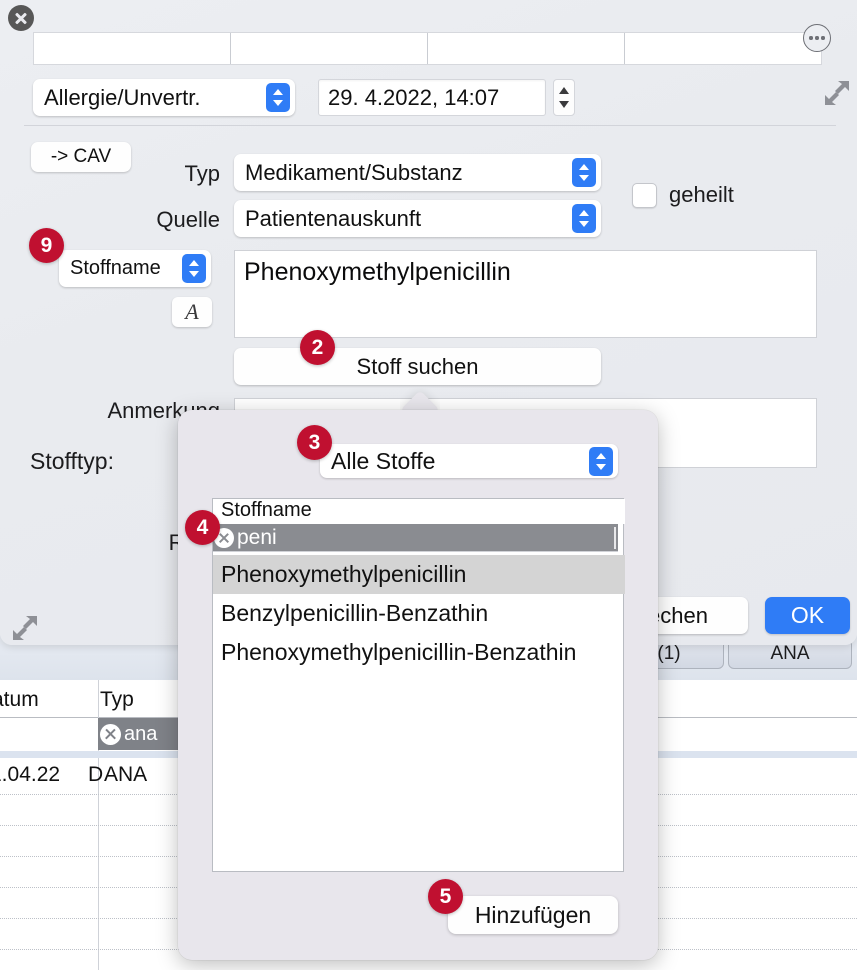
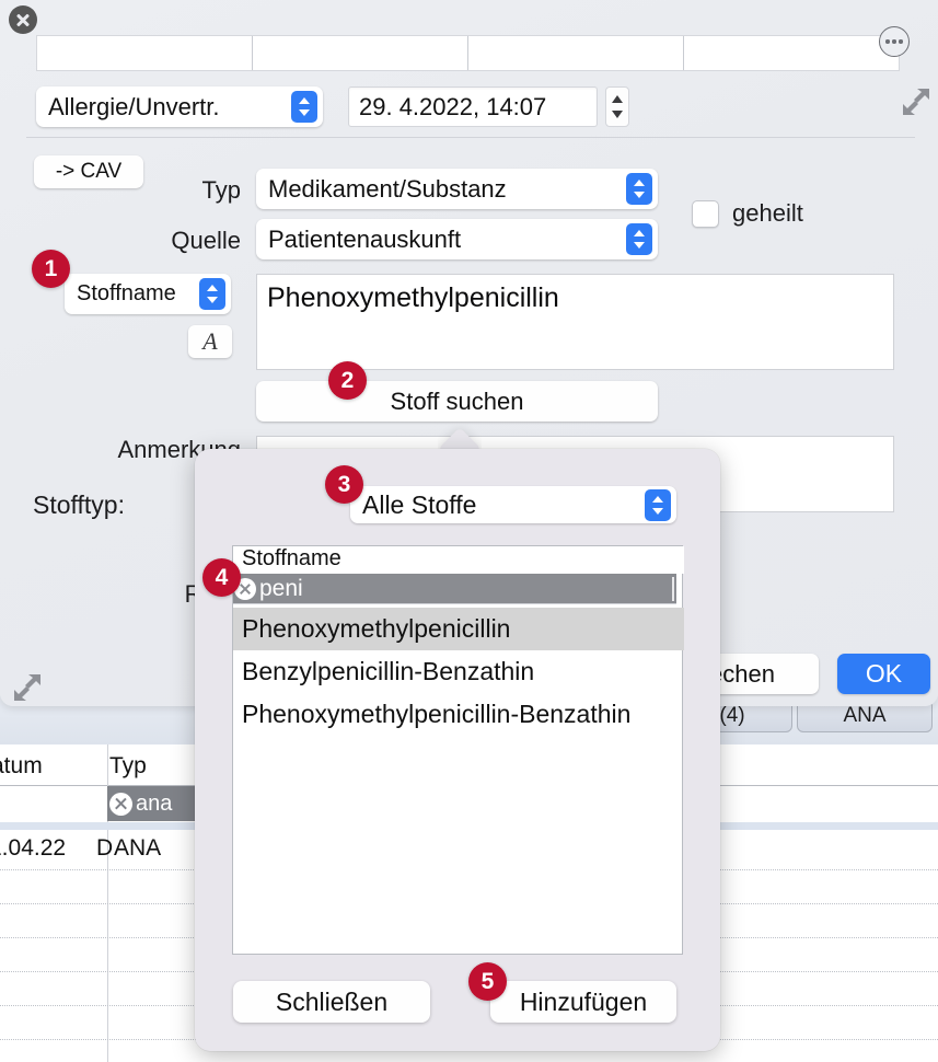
- (1)
+ (4)
  ANA
  tum
  Typ
  ana
  .04.22
  D
  ANA
  Allergie/Unvertr.
  29. 4.2022, 14:07
  -> CAV
  Typ
  Medikament/Substanz
  Quelle
  Patientenauskunft
  geheilt
  Stoffname
  A
  Phenoxymethylpenicillin
  Stoff suchen
  chen
  OK
  Stofftyp:
  Alle Stoffe
  Stoffname
  peni
  Phenoxymethylpenicillin
  Benzylpenicillin-Benzathin
  Phenoxymethylpenicillin-Benzathin
+ Schließen
  Hinzufügen
- 9
+ 1
  2
  3
  4
  5
